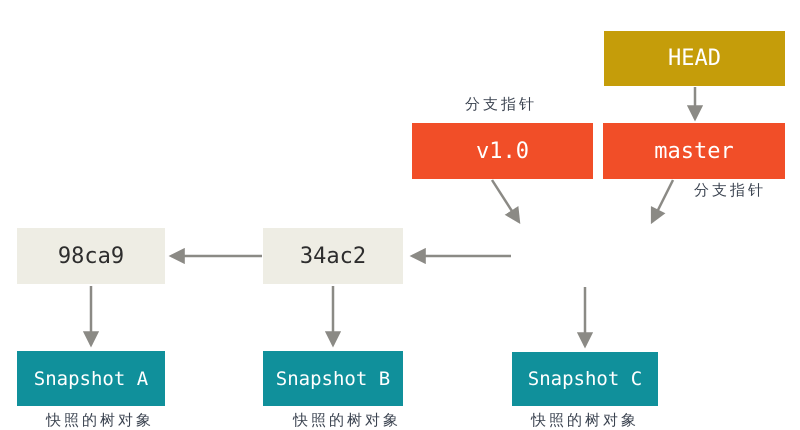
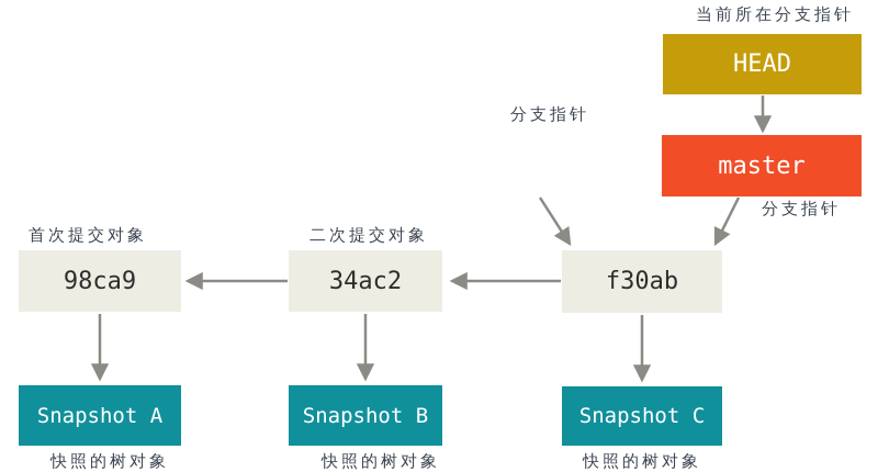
+ 当前所在分支指针
  分支指针
  分支指针
+ 首次提交对象
+ 二次提交对象
  快照的树对象
  快照的树对象
  快照的树对象
  HEAD
- v1.0
  master
  98ca9
  34ac2
+ f30ab
  Snapshot A
  Snapshot B
  Snapshot C
